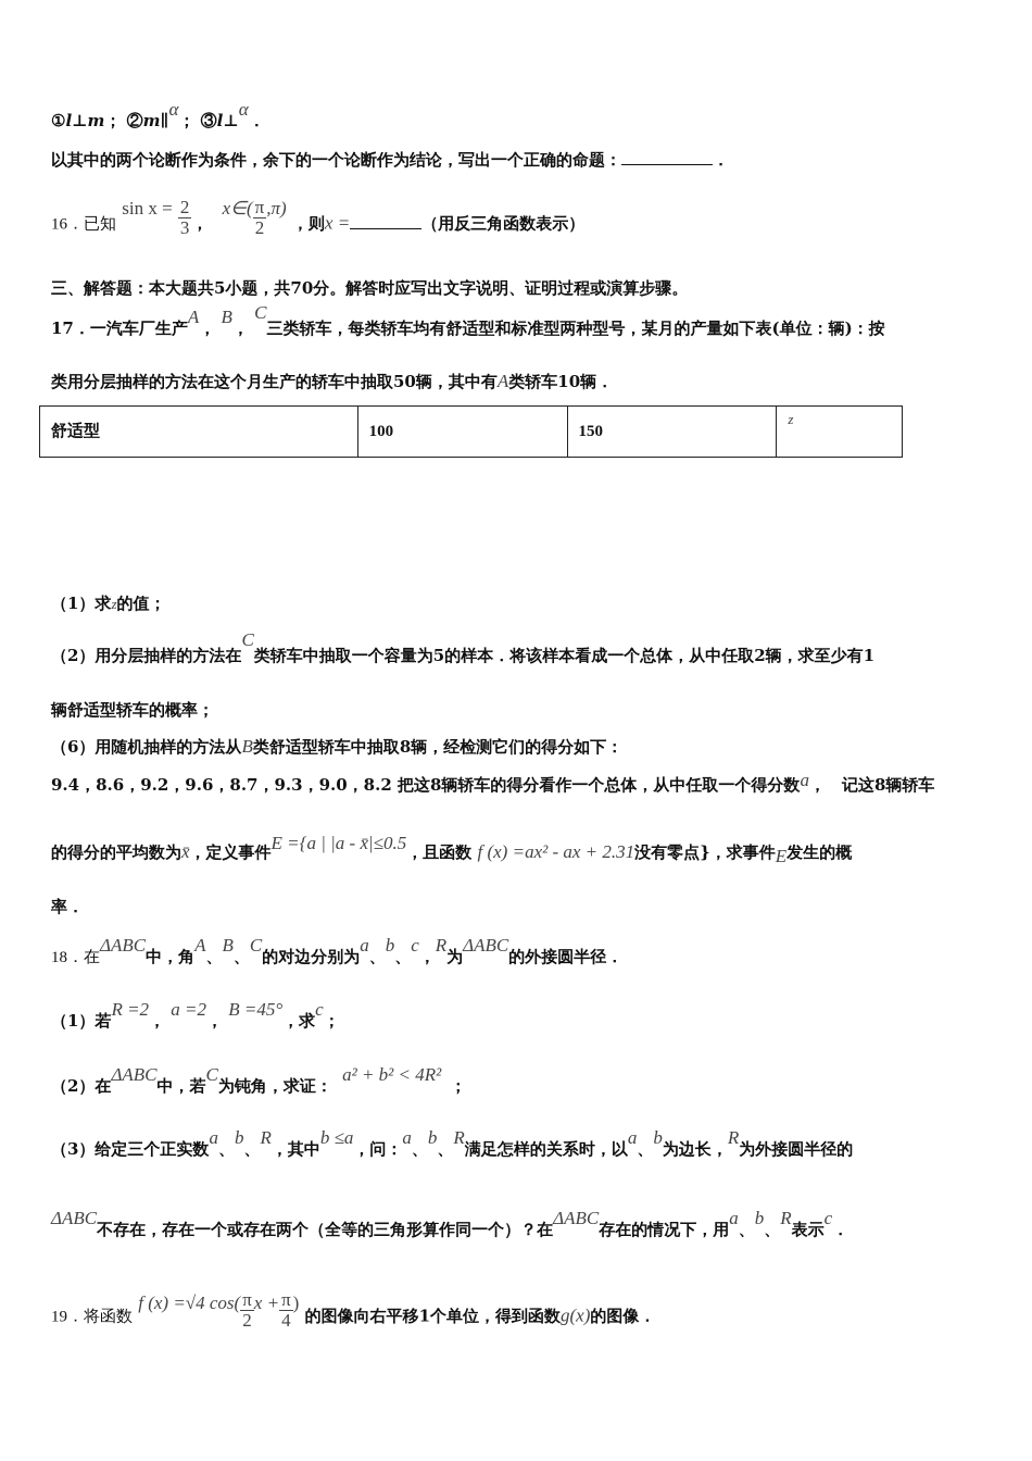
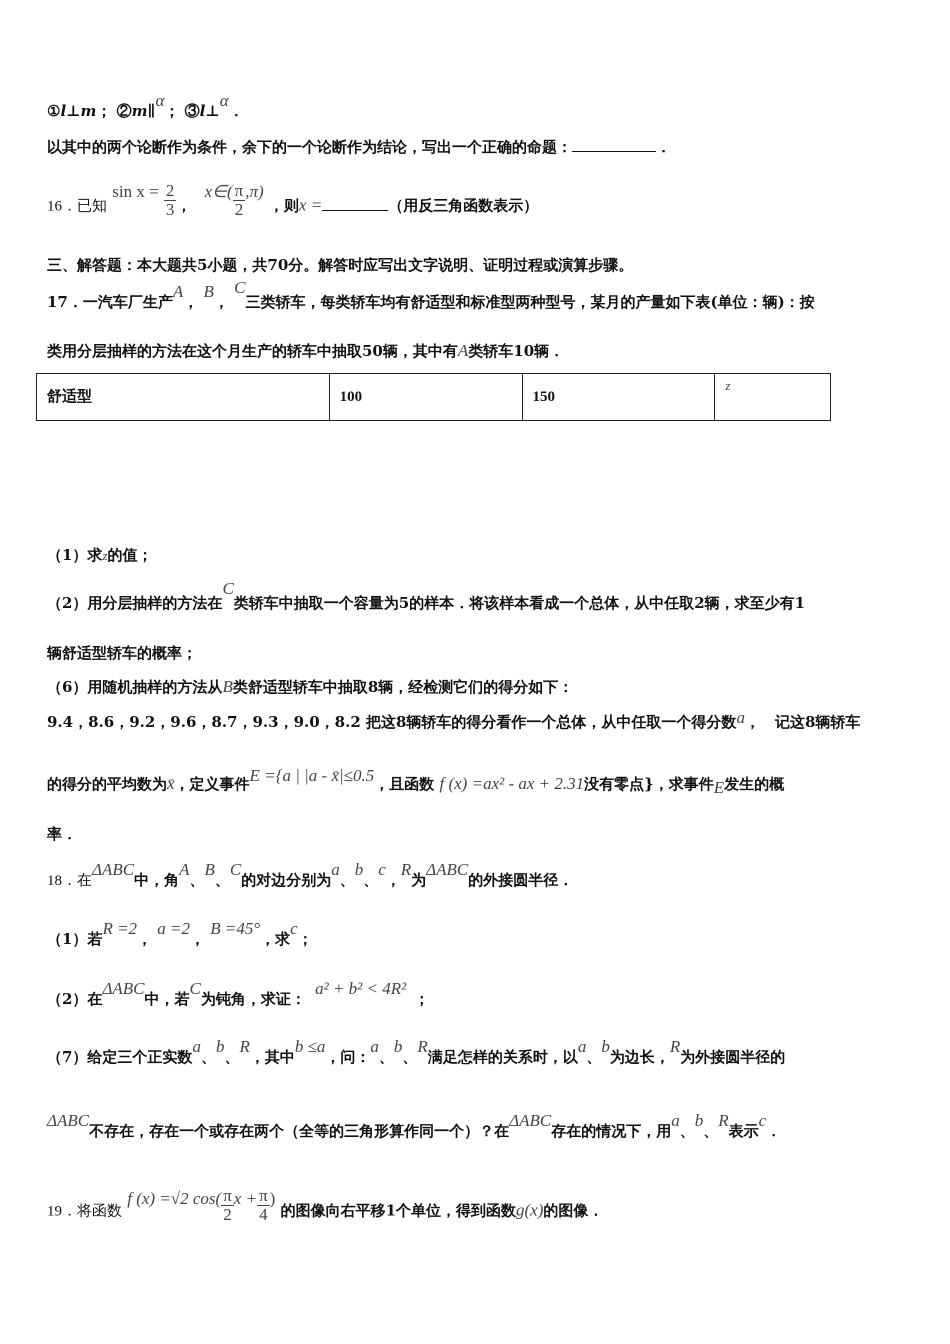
  ①l⊥m； ②m∥α； ③l⊥α．
  以其中的两个论断作为条件，余下的一个论断作为结论，写出一个正确的命题： ．
  16．已知 sin x =
  2
  3
  ， x∈(
  π
  2
  ,π) ，则x = （用反三角函数表示）
  三、解答题：本大题共5小题，共70分。解答时应写出文字说明、证明过程或演算步骤。
  17．一汽车厂生产A， B， C三类轿车，每类轿车均有舒适型和标准型两种型号，某月的产量如下表(单位：辆)：按
  类用分层抽样的方法在这个月生产的轿车中抽取50辆，其中有A类轿车10辆．
  舒适型	100	150	z
  （1）求z的值；
  （2）用分层抽样的方法在C类轿车中抽取一个容量为5的样本．将该样本看成一个总体，从中任取2辆，求至少有1
  辆舒适型轿车的概率；
  （6）用随机抽样的方法从B类舒适型轿车中抽取8辆，经检测它们的得分如下：
  9.4，8.6，9.2，9.6，8.7，9.3，9.0，8.2 把这8辆轿车的得分看作一个总体，从中任取一个得分数a， 记这8辆轿车
  的得分的平均数为x̄，定义事件E ={a | |a - x̄|≤0.5，且函数 f (x) =ax² - ax + 2.31没有零点}，求事件E发生的概
  率．
  18．在ΔABC中，角A、B、C的对边分别为a、b、c，R为ΔABC的外接圆半径．
  （1）若R =2， a =2， B =45°，求c；
  （2）在ΔABC中，若C为钝角，求证： a² + b² < 4R²；
- （3）给定三个正实数a、b、R，其中b ≤a，问：a、b、R满足怎样的关系时，以a、b为边长，R为外接圆半径的
+ （7）给定三个正实数a、b、R，其中b ≤a，问：a、b、R满足怎样的关系时，以a、b为边长，R为外接圆半径的
  ΔABC不存在，存在一个或存在两个（全等的三角形算作同一个）？在ΔABC存在的情况下，用a、b、R表示c．
- 19．将函数 f (x) =√4 cos(
+ 19．将函数 f (x) =√2 cos(
  π
  2
  x +
  π
  4
  ) 的图像向右平移1个单位，得到函数g(x)的图像．
